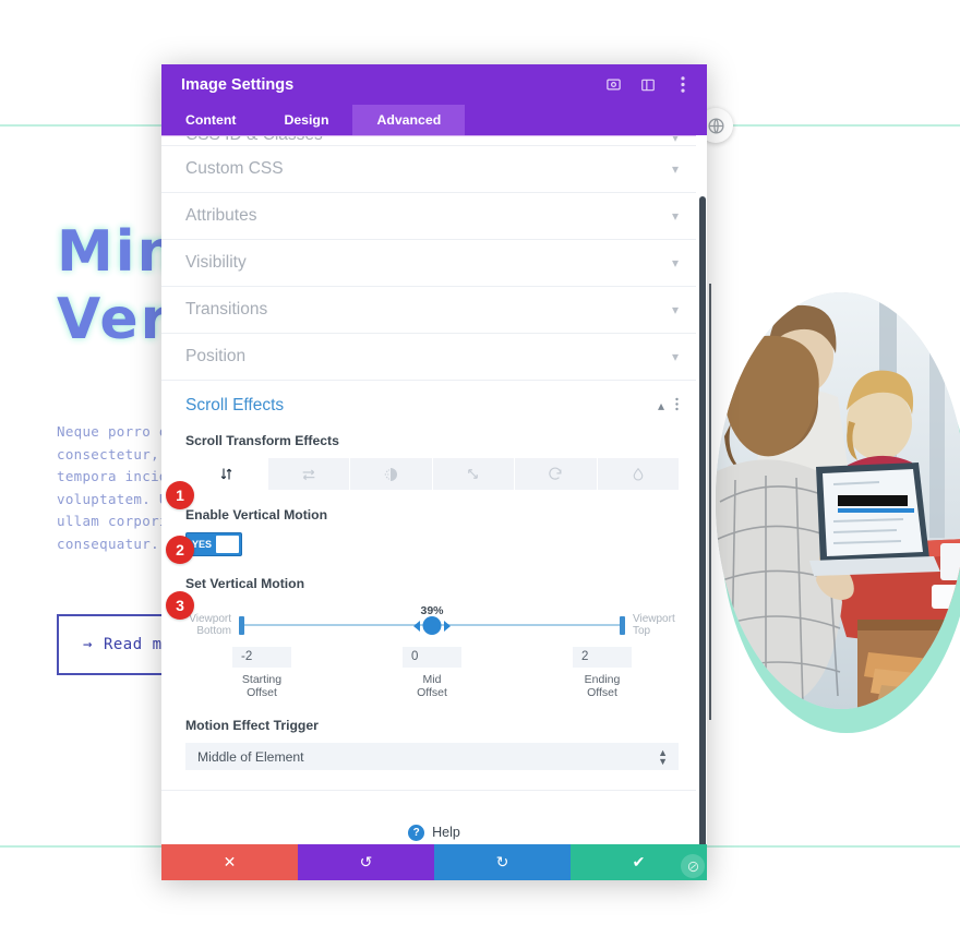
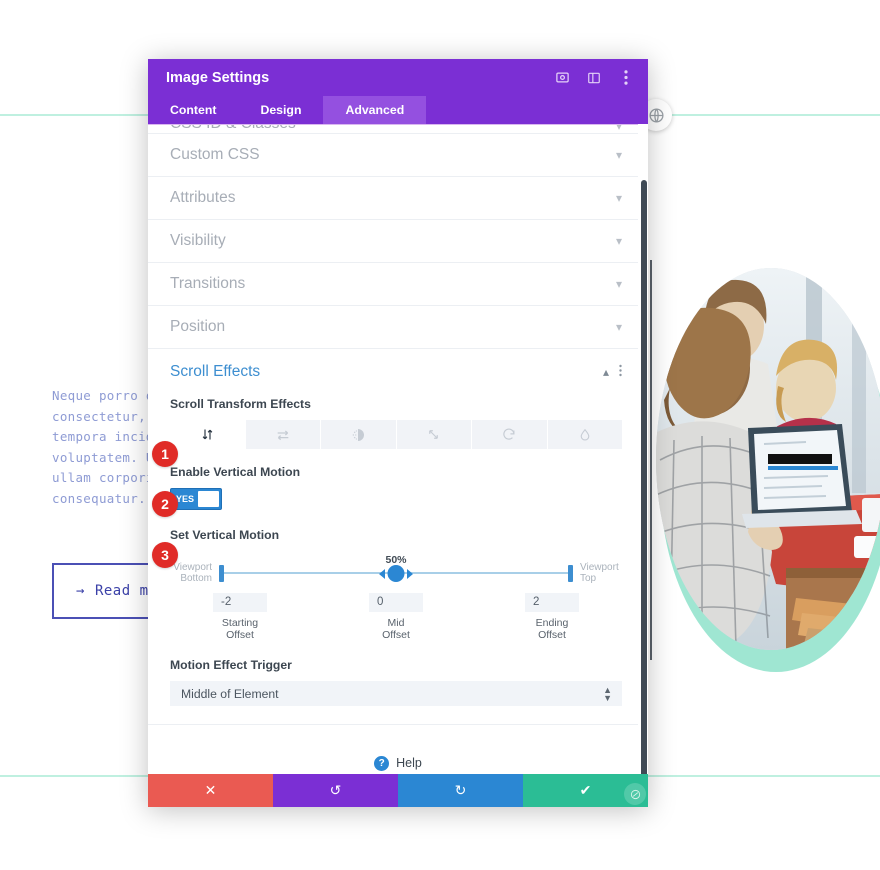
- Min
- Ver
  Neque porro
  consectetur,
  tempora inci
  voluptatem.
  ullam corpor
  consequatur.
  →
  Read m
  Image Settings
  Content
  Design
  Advanced
  ▾
  Custom CSS
  ▾
  Attributes
  ▾
  Visibility
  ▾
  Transitions
  ▾
  Position
  ▾
  Scroll Effects
  ▴
  Scroll Transform Effects
  Enable Vertical Motion
  YES
  Set Vertical Motion
- 39%
+ 50%
  Viewport
  Bottom
  Viewport
  Top
  -2
  Starting
  Offset
  0
  Mid
  Offset
  2
  Ending
  Offset
  Motion Effect Trigger
  Middle of Element
  ▲
  ▼
  ?
  Help
  ✕
  ↺
  ↻
  ✔
  1
  2
  3
